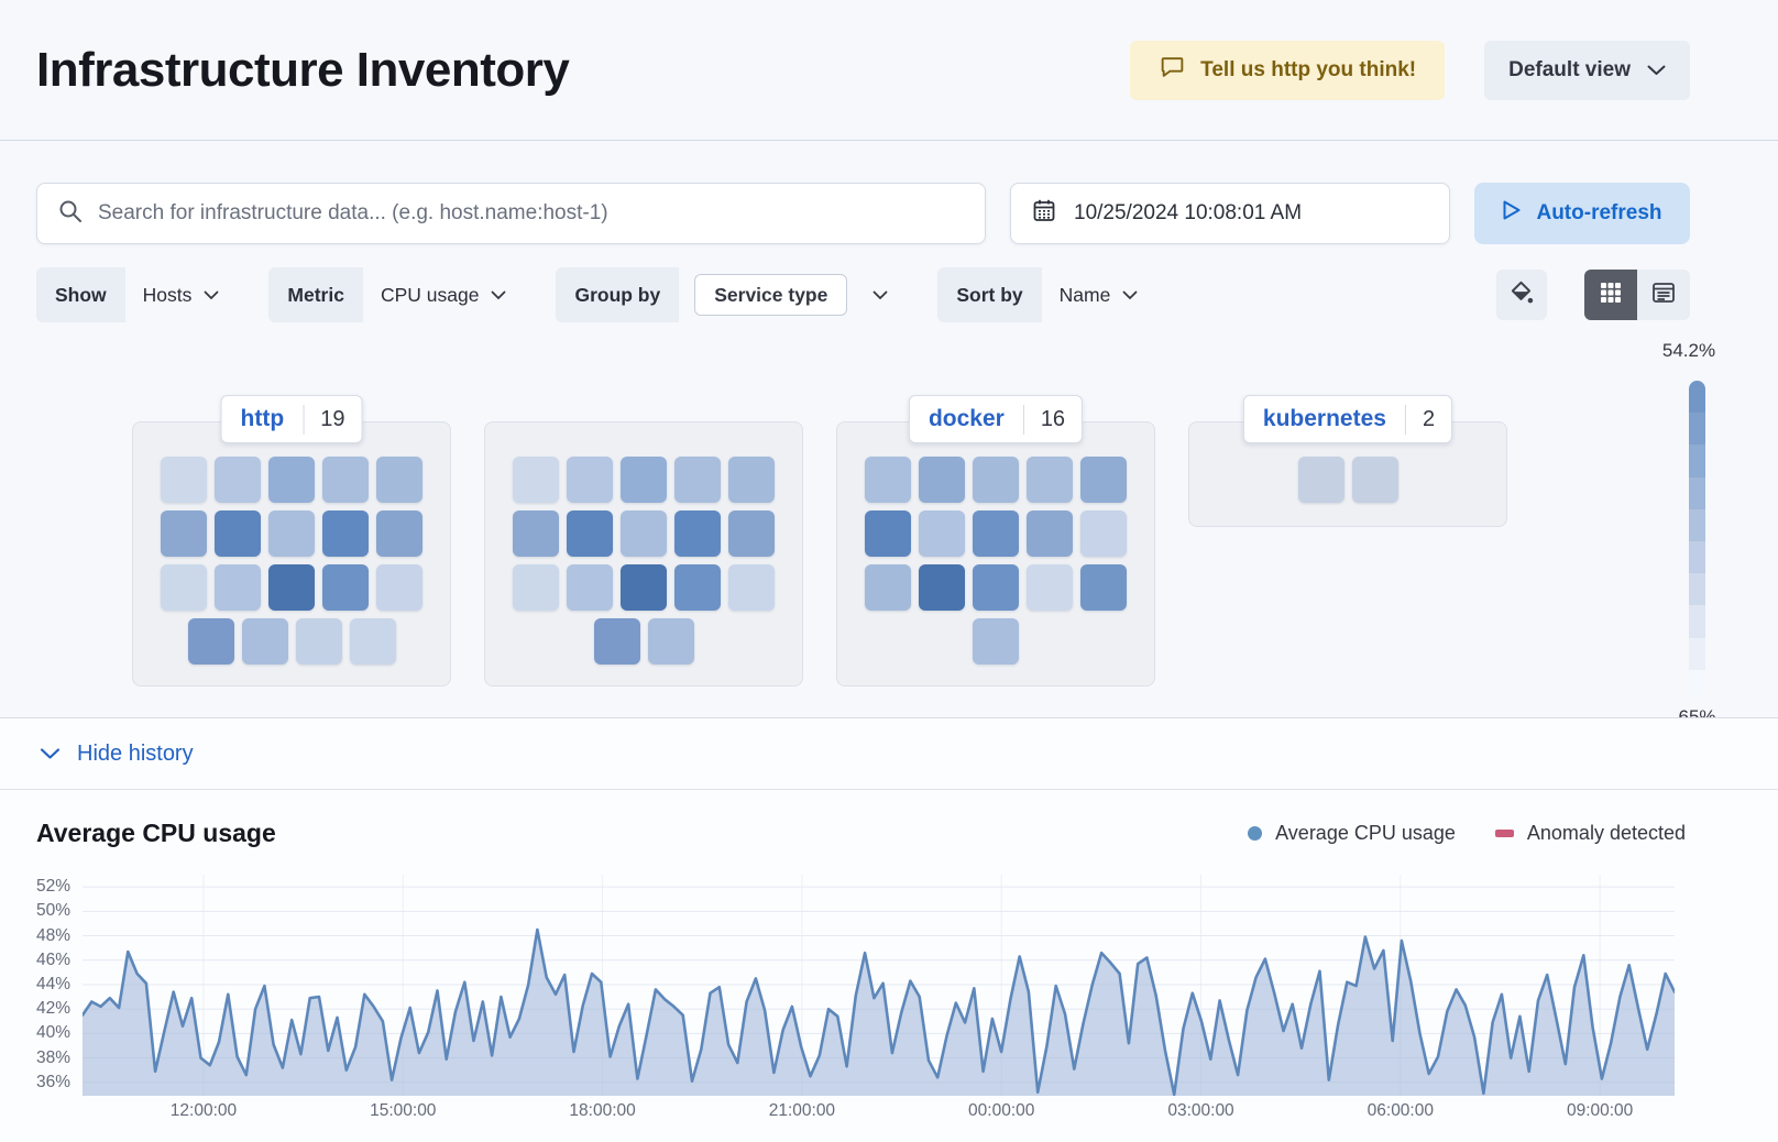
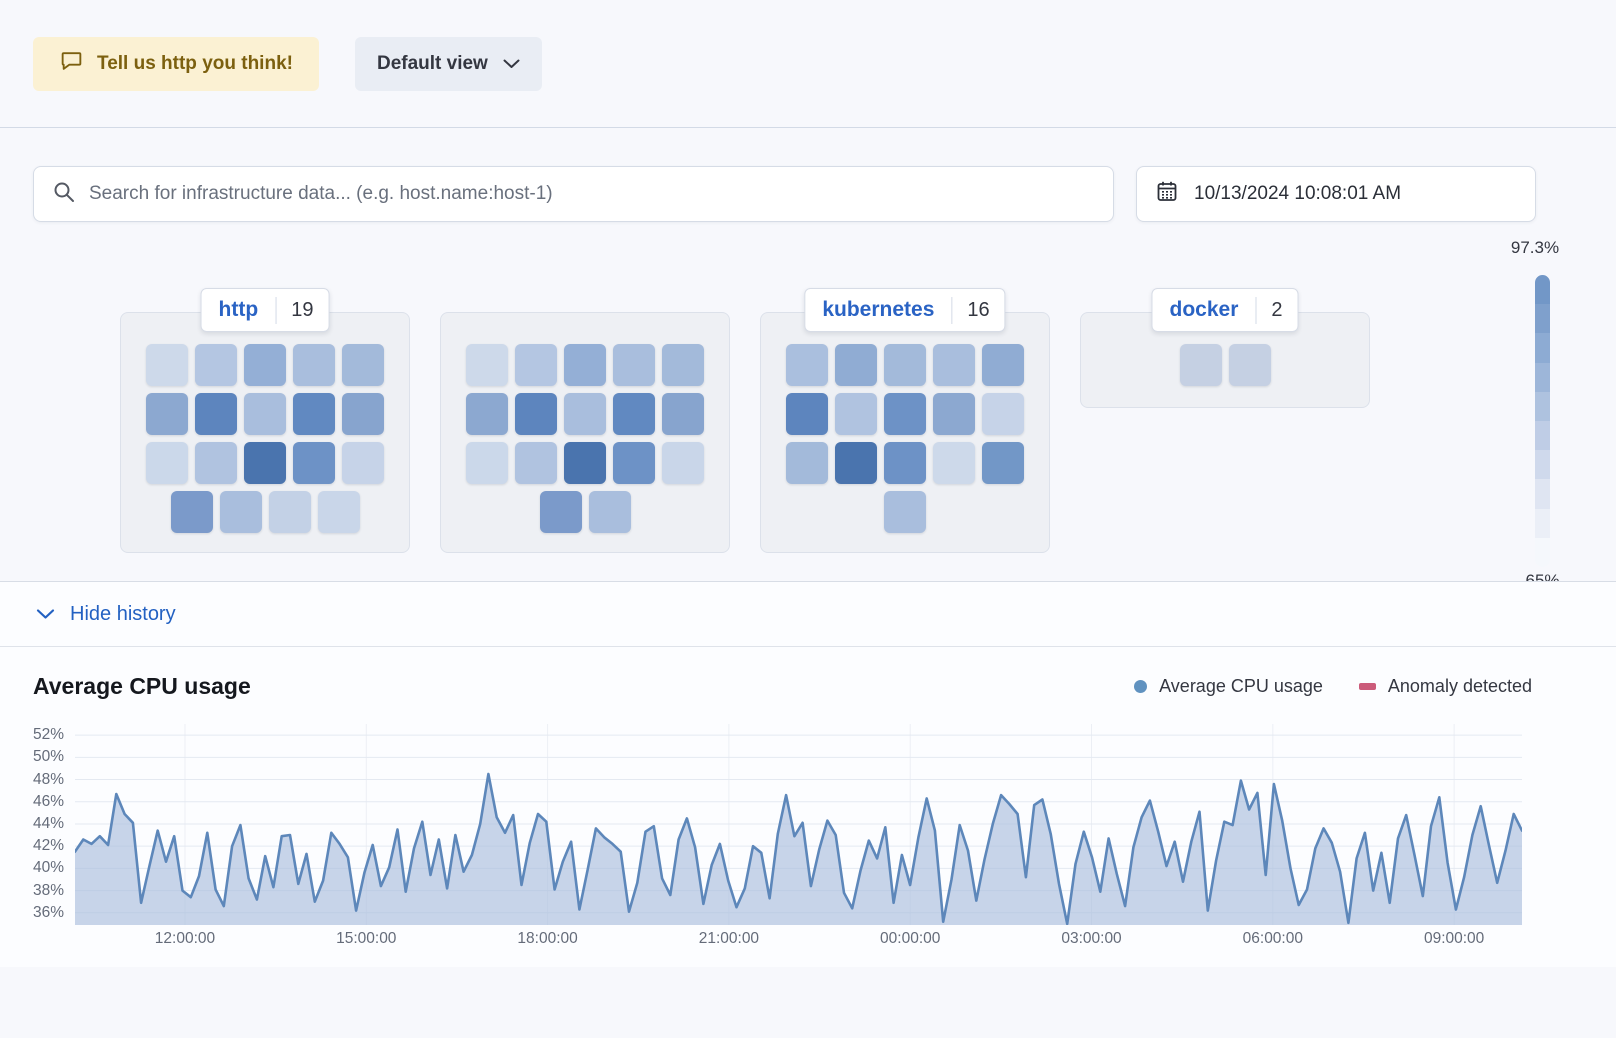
- Infrastructure Inventory
  Tell us http you think!
  Default view
  Search for infrastructure data... (e.g. host.name:host-1)
- 10/25/2024 10:08:01 AM
+ 10/13/2024 10:08:01 AM
- Auto-refresh
- Show
- Hosts
- Metric
- CPU usage
- Group by
- Service type
- Sort by
- Name
  http
  19
- docker
+ kubernetes
  16
- kubernetes
+ docker
  2
- 54.2%
+ 97.3%
  65%
  Hide history
  Average CPU usage
  Average CPU usage
  Anomaly detected
  52%
  50%
  48%
  46%
  44%
  42%
  40%
  38%
  36%
  12:00:00
  15:00:00
  18:00:00
  21:00:00
  00:00:00
  03:00:00
  06:00:00
  09:00:00
